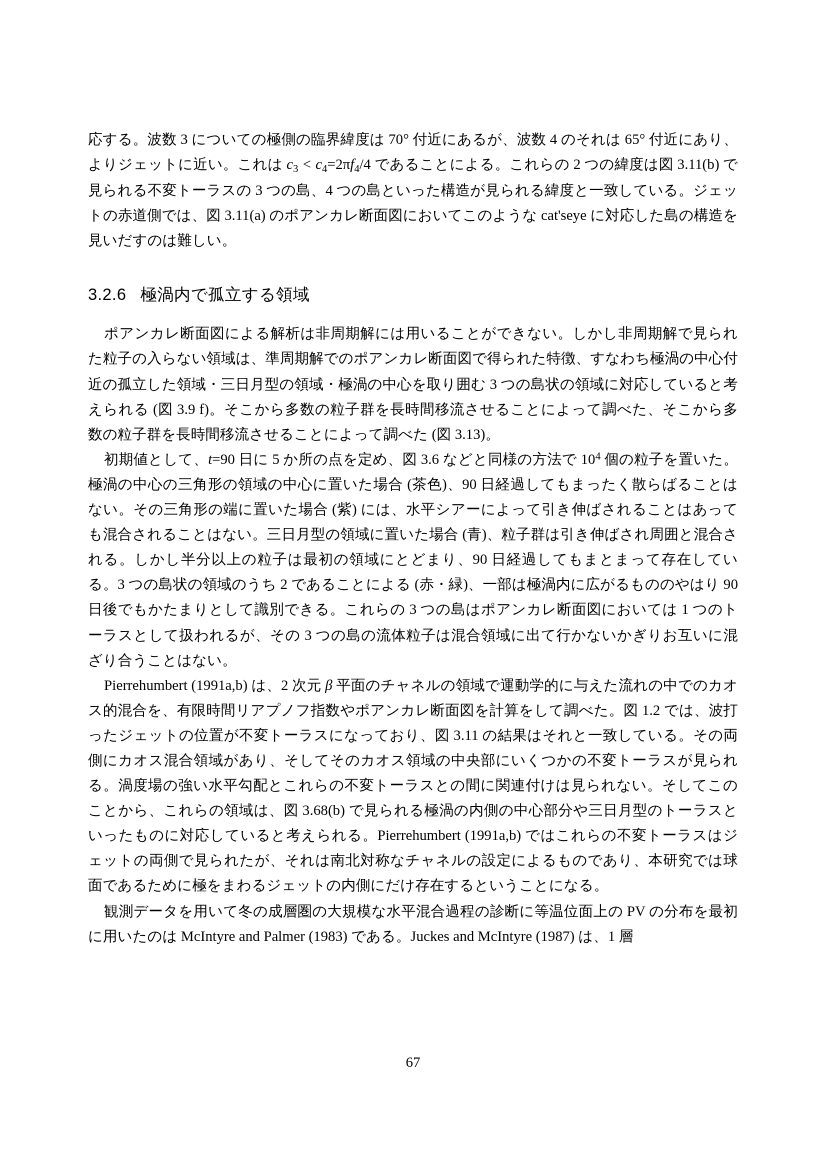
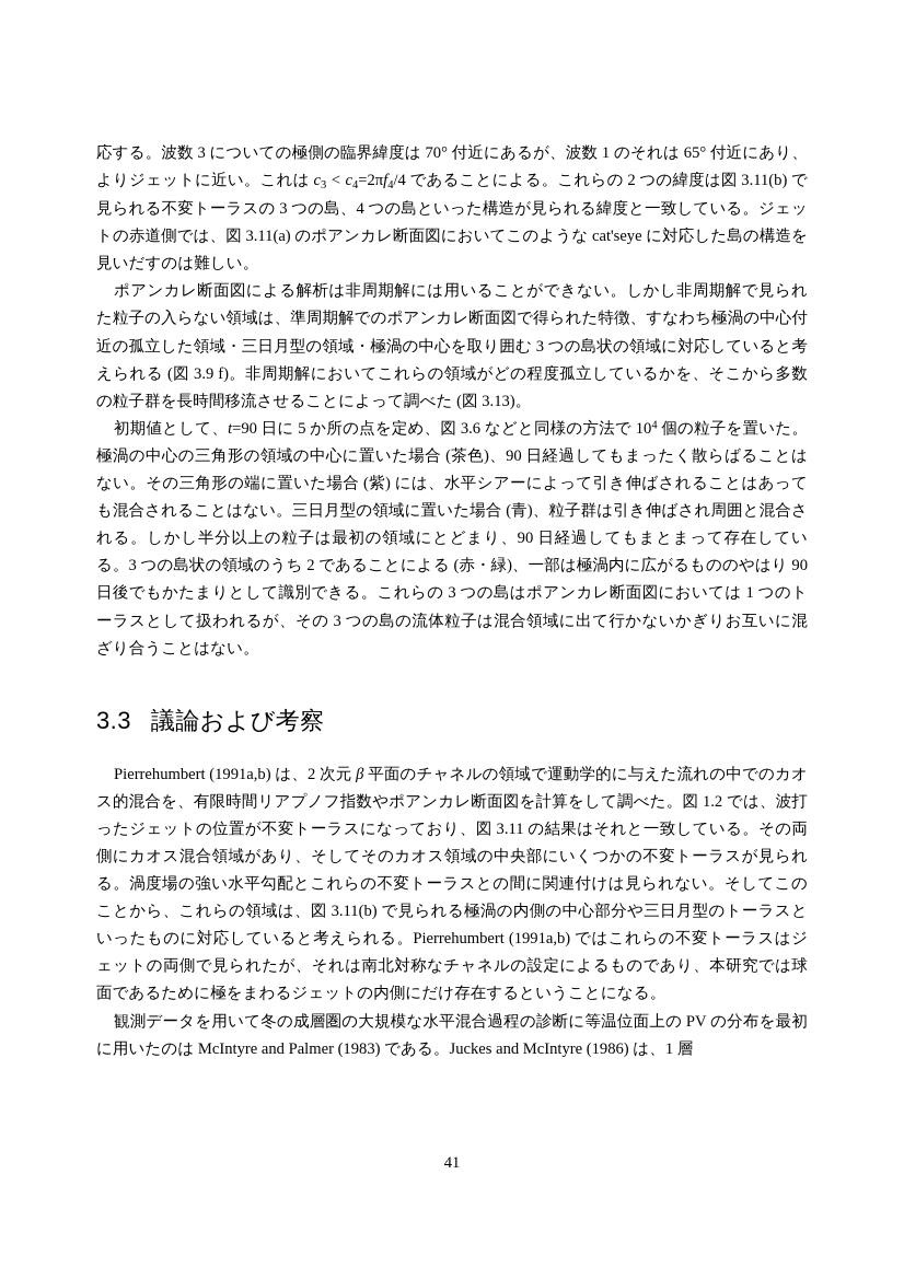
- 応する。波数 3 についての極側の臨界緯度は 70° 付近にあるが、波数 4 のそれは 65° 付近にあり、よりジェットに近い。これは c3 < c4=2πf4/4 であることによる。これらの 2 つの緯度は図 3.11(b) で見られる不変トーラスの 3 つの島、4 つの島といった構造が見られる緯度と一致している。ジェットの赤道側では、図 3.11(a) のポアンカレ断面図においてこのような cat'seye に対応した島の構造を見いだすのは難しい。
+ 応する。波数 3 についての極側の臨界緯度は 70° 付近にあるが、波数 1 のそれは 65° 付近にあり、よりジェットに近い。これは c3 < c4=2πf4/4 であることによる。これらの 2 つの緯度は図 3.11(b) で見られる不変トーラスの 3 つの島、4 つの島といった構造が見られる緯度と一致している。ジェットの赤道側では、図 3.11(a) のポアンカレ断面図においてこのような cat'seye に対応した島の構造を見いだすのは難しい。
- 3.2.6 極渦内で孤立する領域
- ポアンカレ断面図による解析は非周期解には用いることができない。しかし非周期解で見られた粒子の入らない領域は、準周期解でのポアンカレ断面図で得られた特徴、すなわち極渦の中心付近の孤立した領域・三日月型の領域・極渦の中心を取り囲む 3 つの島状の領域に対応していると考えられる (図 3.9 f)。そこから多数の粒子群を長時間移流させることによって調べた、そこから多数の粒子群を長時間移流させることによって調べた (図 3.13)。
+ ポアンカレ断面図による解析は非周期解には用いることができない。しかし非周期解で見られた粒子の入らない領域は、準周期解でのポアンカレ断面図で得られた特徴、すなわち極渦の中心付近の孤立した領域・三日月型の領域・極渦の中心を取り囲む 3 つの島状の領域に対応していると考えられる (図 3.9 f)。非周期解においてこれらの領域がどの程度孤立しているかを、そこから多数の粒子群を長時間移流させることによって調べた (図 3.13)。
  初期値として、t=90 日に 5 か所の点を定め、図 3.6 などと同様の方法で 104 個の粒子を置いた。極渦の中心の三角形の領域の中心に置いた場合 (茶色)、90 日経過してもまったく散らばることはない。その三角形の端に置いた場合 (紫) には、水平シアーによって引き伸ばされることはあっても混合されることはない。三日月型の領域に置いた場合 (青)、粒子群は引き伸ばされ周囲と混合される。しかし半分以上の粒子は最初の領域にとどまり、90 日経過してもまとまって存在している。3 つの島状の領域のうち 2 であることによる (赤・緑)、一部は極渦内に広がるもののやはり 90 日後でもかたまりとして識別できる。これらの 3 つの島はポアンカレ断面図においては 1 つのトーラスとして扱われるが、その 3 つの島の流体粒子は混合領域に出て行かないかぎりお互いに混ざり合うことはない。
+ 3.3 議論および考察
- Pierrehumbert (1991a,b) は、2 次元 β 平面のチャネルの領域で運動学的に与えた流れの中でのカオス的混合を、有限時間リアプノフ指数やポアンカレ断面図を計算をして調べた。図 1.2 では、波打ったジェットの位置が不変トーラスになっており、図 3.11 の結果はそれと一致している。その両側にカオス混合領域があり、そしてそのカオス領域の中央部にいくつかの不変トーラスが見られる。渦度場の強い水平勾配とこれらの不変トーラスとの間に関連付けは見られない。そしてこのことから、これらの領域は、図 3.68(b) で見られる極渦の内側の中心部分や三日月型のトーラスといったものに対応していると考えられる。Pierrehumbert (1991a,b) ではこれらの不変トーラスはジェットの両側で見られたが、それは南北対称なチャネルの設定によるものであり、本研究では球面であるために極をまわるジェットの内側にだけ存在するということになる。
+ Pierrehumbert (1991a,b) は、2 次元 β 平面のチャネルの領域で運動学的に与えた流れの中でのカオス的混合を、有限時間リアプノフ指数やポアンカレ断面図を計算をして調べた。図 1.2 では、波打ったジェットの位置が不変トーラスになっており、図 3.11 の結果はそれと一致している。その両側にカオス混合領域があり、そしてそのカオス領域の中央部にいくつかの不変トーラスが見られる。渦度場の強い水平勾配とこれらの不変トーラスとの間に関連付けは見られない。そしてこのことから、これらの領域は、図 3.11(b) で見られる極渦の内側の中心部分や三日月型のトーラスといったものに対応していると考えられる。Pierrehumbert (1991a,b) ではこれらの不変トーラスはジェットの両側で見られたが、それは南北対称なチャネルの設定によるものであり、本研究では球面であるために極をまわるジェットの内側にだけ存在するということになる。
- 観測データを用いて冬の成層圏の大規模な水平混合過程の診断に等温位面上の PV の分布を最初に用いたのは McIntyre and Palmer (1983) である。Juckes and McIntyre (1987) は、1 層
+ 観測データを用いて冬の成層圏の大規模な水平混合過程の診断に等温位面上の PV の分布を最初に用いたのは McIntyre and Palmer (1983) である。Juckes and McIntyre (1986) は、1 層
- 67
+ 41
